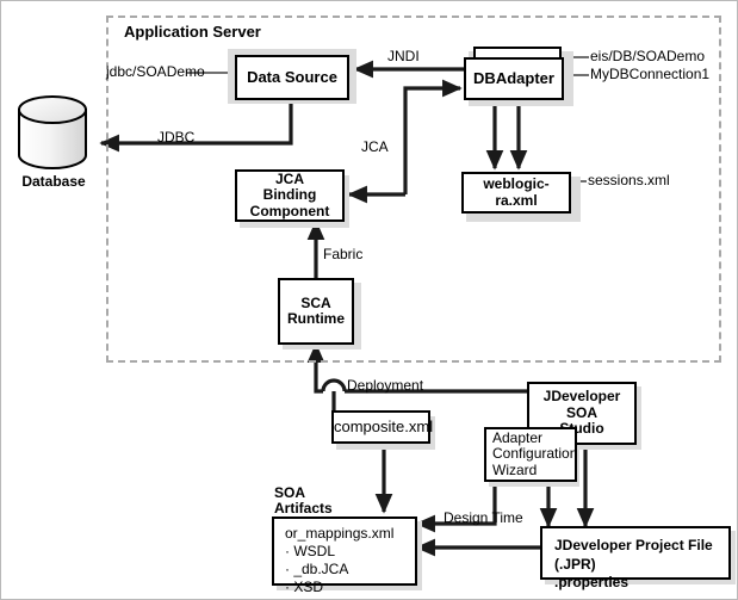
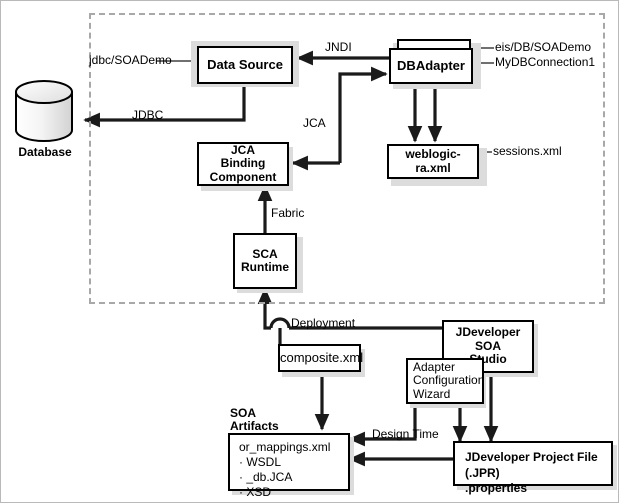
- Application Server
  Database
  Data Source
  DBAdapter
  weblogic-ra.xml
  JCA
  Binding
  Component
  SCA
  Runtime
  JDeveloper
  SOA
  composite.xml
  Adapter
  Configuration
  Wizard
  SOA
  Artifacts
  or_mappings.xml
  · WSDL
  · _db.JCA
  · XSD
  JDeveloper Project File (.JPR)
  .properties
  JNDI
  JDBC
  JCA
  Fabric
  Deployment
  Design Time
  jdbc/SOADemo
  eis/DB/SOADemo
  MyDBConnection1
  sessions.xml
